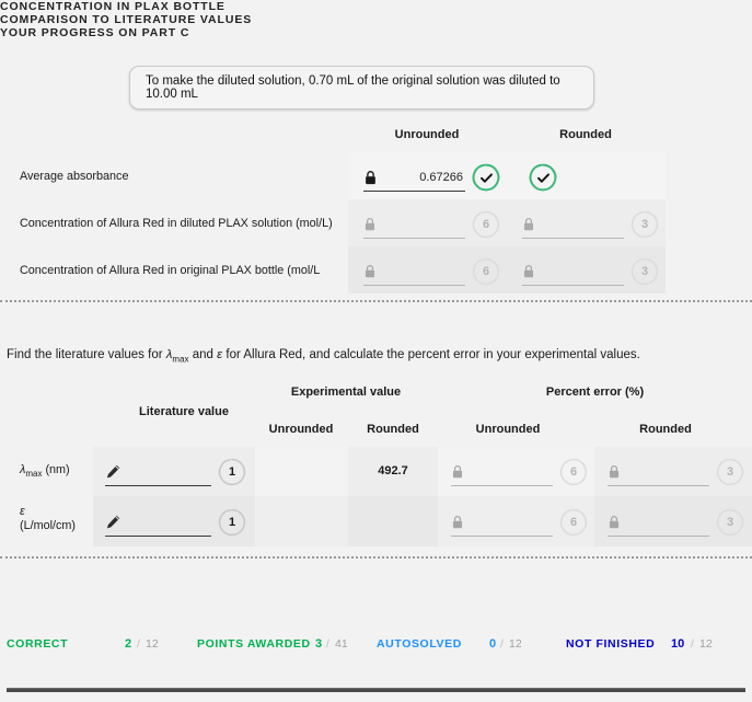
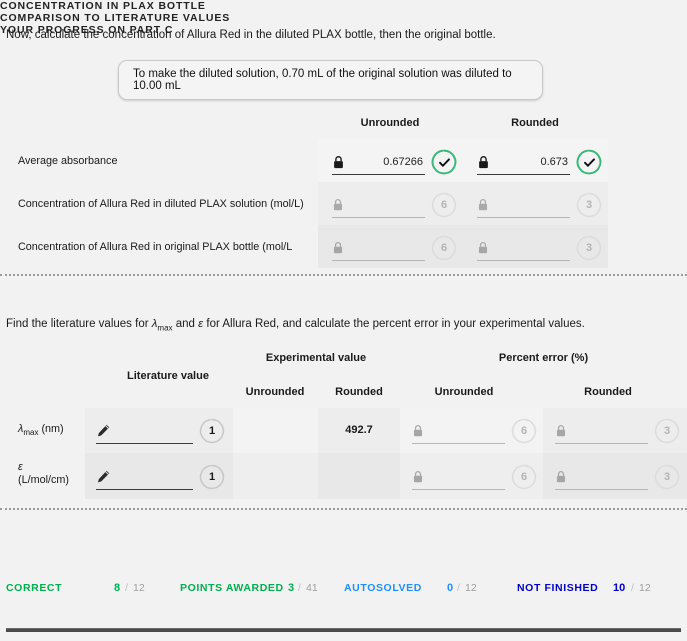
  CONCENTRATION IN PLAX BOTTLE
+ Now, calculate the concentration of Allura Red in the diluted PLAX bottle, then the original bottle.
  To make the diluted solution, 0.70 mL of the original solution was diluted to 10.00 mL
  Unrounded
  Rounded
  Average absorbance
  0.67266
+ 0.673
  Concentration of Allura Red in diluted PLAX solution (mol/L)
  6
  3
  Concentration of Allura Red in original PLAX bottle (mol/L
  6
  3
  COMPARISON TO LITERATURE VALUES
  Find the literature values for λmax and ε for Allura Red, and calculate the percent error in your experimental values.
  Experimental value
  Percent error (%)
  Literature value
  Unrounded
  Rounded
  Unrounded
  Rounded
  λmax (nm)
  1
  492.7
  6
  3
  ε
  (L/mol/cm)
  1
  6
  3
  YOUR PROGRESS ON PART C
  CORRECT
- 2
+ 8
  /
  12
  POINTS AWARDED
  3
  /
  41
  AUTOSOLVED
  0
  /
  12
  NOT FINISHED
  10
  /
  12
